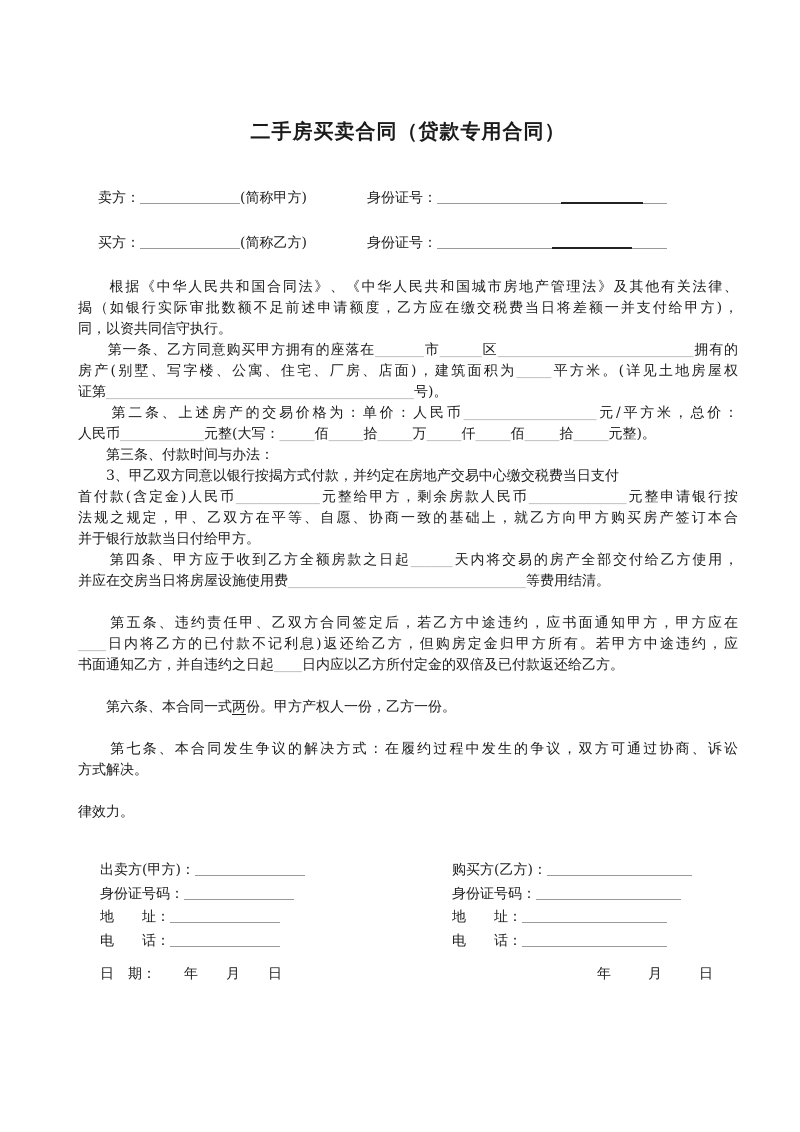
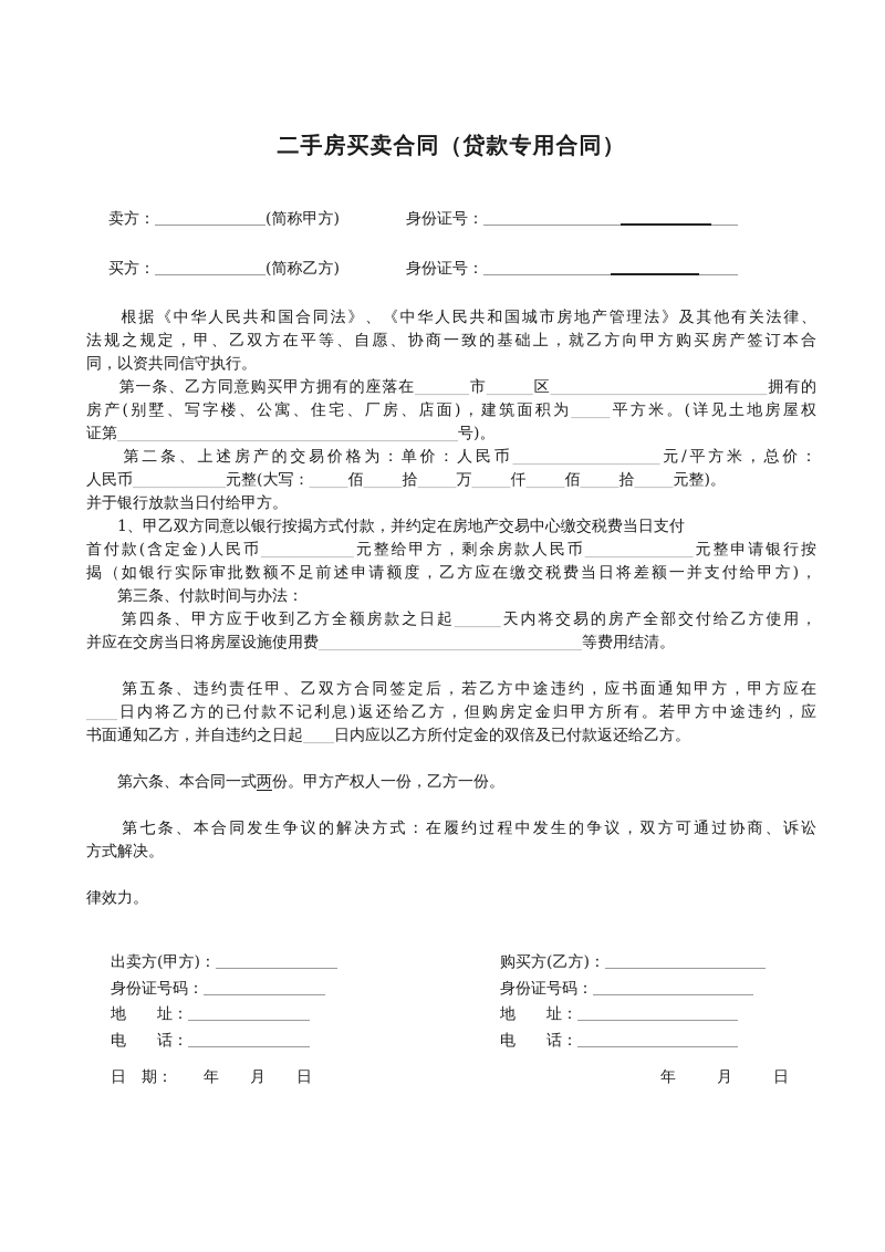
  二手房买卖合同（贷款专用合同）
  卖方： (简称甲方) 身份证号：
  买方： (简称乙方) 身份证号：
  根据《中华人民共和国合同法》、《中华人民共和国城市房地产管理法》及其他有关法律、
- 揭（如银行实际审批数额不足前述申请额度，乙方应在缴交税费当日将差额一并支付给甲方)，
+ 法规之规定，甲、乙双方在平等、自愿、协商一致的基础上，就乙方向甲方购买房产签订本合
  同，以资共同信守执行。
  第一条、乙方同意购买甲方拥有的座落在_______市______区____________________________拥有的
  房产(别墅、写字楼、公寓、住宅、厂房、店面)，建筑面积为_____平方米。(详见土地房屋权
  证第____________________________________________号)。
  第二条、上述房产的交易价格为：单价：人民币___________________元/平方米，总价：
  人民币____________元整(大写：_____佰_____拾_____万_____仟_____佰_____拾_____元整)。
- 第三条、付款时间与办法：
+ 并于银行放款当日付给甲方。
- 3、甲乙双方同意以银行按揭方式付款，并约定在房地产交易中心缴交税费当日支付
+ 1、甲乙双方同意以银行按揭方式付款，并约定在房地产交易中心缴交税费当日支付
  首付款(含定金)人民币____________元整给甲方，剩余房款人民币______________元整申请银行按
- 法规之规定，甲、乙双方在平等、自愿、协商一致的基础上，就乙方向甲方购买房产签订本合
+ 揭（如银行实际审批数额不足前述申请额度，乙方应在缴交税费当日将差额一并支付给甲方)，
- 并于银行放款当日付给甲方。
+ 第三条、付款时间与办法：
  第四条、甲方应于收到乙方全额房款之日起______天内将交易的房产全部交付给乙方使用，
  并应在交房当日将房屋设施使用费__________________________________等费用结清。
  第五条、违约责任甲、乙双方合同签定后，若乙方中途违约，应书面通知甲方，甲方应在
  ____日内将乙方的已付款不记利息)返还给乙方，但购房定金归甲方所有。若甲方中途违约，应
  书面通知乙方，并自违约之日起____日内应以乙方所付定金的双倍及已付款返还给乙方。
  第六条、本合同一式两份。甲方产权人一份，乙方一份。
  第七条、本合同发生争议的解决方式：在履约过程中发生的争议，双方可通过协商、诉讼
  方式解决。
  律效力。
  出卖方(甲方)：
  身份证号码：
  地 址：
  电 话：
  购买方(乙方)：
  身份证号码：
  地 址：
  电 话：
  日 期： 年 月 日
  年 月 日
